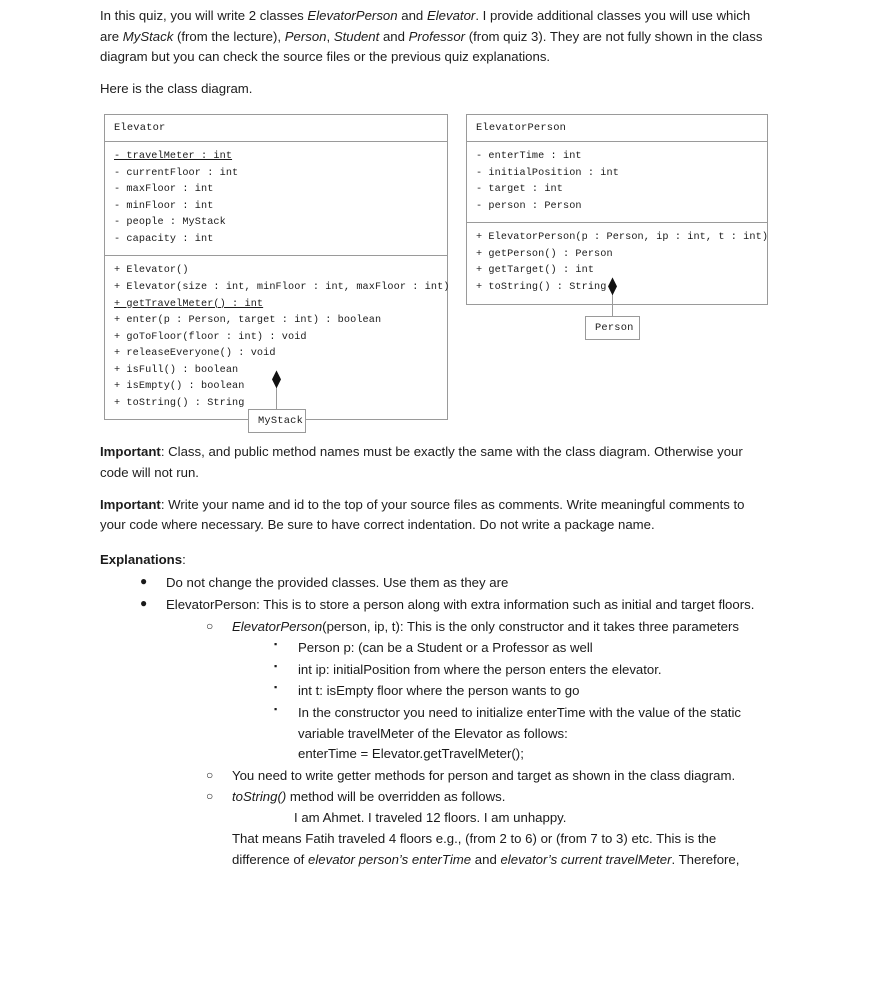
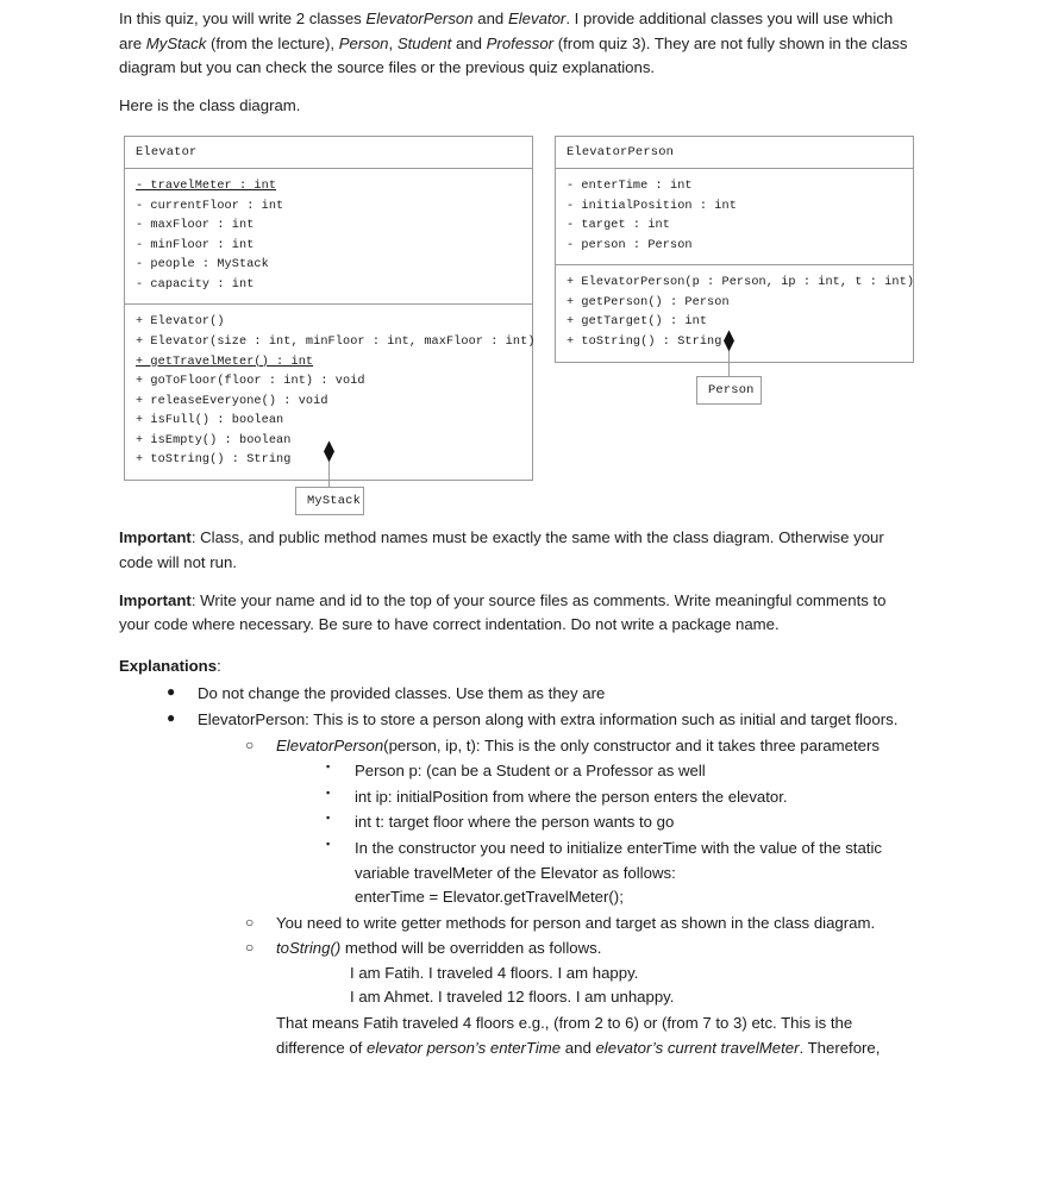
  In this quiz, you will write 2 classes ElevatorPerson and Elevator. I provide additional classes you will use which are MyStack (from the lecture), Person, Student and Professor (from quiz 3). They are not fully shown in the class diagram but you can check the source files or the previous quiz explanations.
  Here is the class diagram.
  Elevator
  - travelMeter : int
  - currentFloor : int
  - maxFloor : int
  - minFloor : int
  - people : MyStack
  - capacity : int
  + Elevator()
  + Elevator(size : int, minFloor : int, maxFloor : int)
  + getTravelMeter() : int
- + enter(p : Person, target : int) : boolean
  + goToFloor(floor : int) : void
  + releaseEveryone() : void
  + isFull() : boolean
  + isEmpty() : boolean
  + toString() : String
  ElevatorPerson
  - enterTime : int
  - initialPosition : int
  - target : int
  - person : Person
  + ElevatorPerson(p : Person, ip : int, t : int)
  + getPerson() : Person
  + getTarget() : int
  + toString() : String
  MyStack
  Person
  Important: Class, and public method names must be exactly the same with the class diagram. Otherwise your code will not run.
  Important: Write your name and id to the top of your source files as comments. Write meaningful comments to your code where necessary. Be sure to have correct indentation. Do not write a package name.
  Explanations:
  ●
  Do not change the provided classes. Use them as they are
  ●
  ElevatorPerson: This is to store a person along with extra information such as initial and target floors.
  ○
  ElevatorPerson(person, ip, t): This is the only constructor and it takes three parameters
  ▪
  Person p: (can be a Student or a Professor as well
  ▪
  int ip: initialPosition from where the person enters the elevator.
  ▪
- int t: isEmpty floor where the person wants to go
+ int t: target floor where the person wants to go
  ▪
  In the constructor you need to initialize enterTime with the value of the static
  variable travelMeter of the Elevator as follows:
  enterTime = Elevator.getTravelMeter();
  ○
  You need to write getter methods for person and target as shown in the class diagram.
  ○
  toString() method will be overridden as follows.
+ I am Fatih. I traveled 4 floors. I am happy.
  I am Ahmet. I traveled 12 floors. I am unhappy.
  That means Fatih traveled 4 floors e.g., (from 2 to 6) or (from 7 to 3) etc. This is the difference of elevator person’s enterTime and elevator’s current travelMeter. Therefore,
